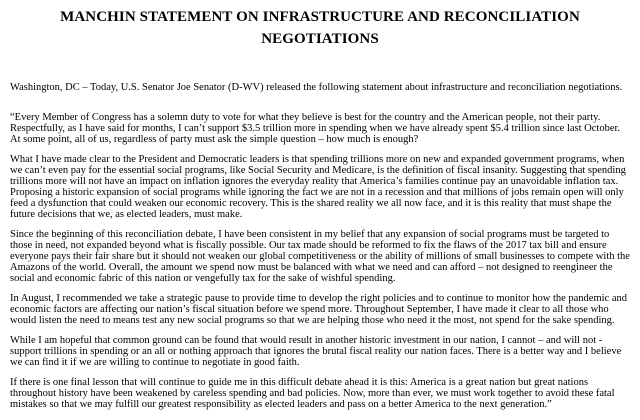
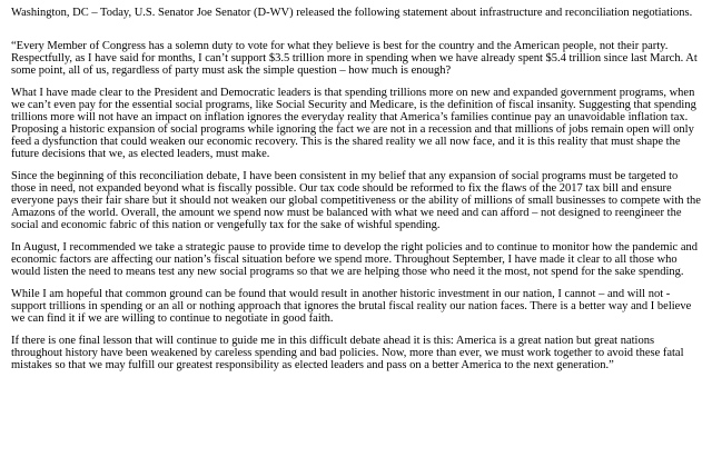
- MANCHIN STATEMENT ON INFRASTRUCTURE AND RECONCILIATION
- NEGOTIATIONS
  Washington, DC – Today, U.S. Senator Joe Senator (D-WV) released the following statement about infrastructure and reconciliation negotiations.
- “Every Member of Congress has a solemn duty to vote for what they believe is best for the country and the American people, not their party. Respectfully, as I have said for months, I can’t support $3.5 trillion more in spending when we have already spent $5.4 trillion since last October. At some point, all of us, regardless of party must ask the simple question – how much is enough?
+ “Every Member of Congress has a solemn duty to vote for what they believe is best for the country and the American people, not their party. Respectfully, as I have said for months, I can’t support $3.5 trillion more in spending when we have already spent $5.4 trillion since last March. At some point, all of us, regardless of party must ask the simple question – how much is enough?
  What I have made clear to the President and Democratic leaders is that spending trillions more on new and expanded government programs, when we can’t even pay for the essential social programs, like Social Security and Medicare, is the definition of fiscal insanity. Suggesting that spending trillions more will not have an impact on inflation ignores the everyday reality that America’s families continue pay an unavoidable inflation tax. Proposing a historic expansion of social programs while ignoring the fact we are not in a recession and that millions of jobs remain open will only feed a dysfunction that could weaken our economic recovery. This is the shared reality we all now face, and it is this reality that must shape the future decisions that we, as elected leaders, must make.
- Since the beginning of this reconciliation debate, I have been consistent in my belief that any expansion of social programs must be targeted to those in need, not expanded beyond what is fiscally possible. Our tax made should be reformed to fix the flaws of the 2017 tax bill and ensure everyone pays their fair share but it should not weaken our global competitiveness or the ability of millions of small businesses to compete with the Amazons of the world. Overall, the amount we spend now must be balanced with what we need and can afford – not designed to reengineer the social and economic fabric of this nation or vengefully tax for the sake of wishful spending.
+ Since the beginning of this reconciliation debate, I have been consistent in my belief that any expansion of social programs must be targeted to those in need, not expanded beyond what is fiscally possible. Our tax code should be reformed to fix the flaws of the 2017 tax bill and ensure everyone pays their fair share but it should not weaken our global competitiveness or the ability of millions of small businesses to compete with the Amazons of the world. Overall, the amount we spend now must be balanced with what we need and can afford – not designed to reengineer the social and economic fabric of this nation or vengefully tax for the sake of wishful spending.
  In August, I recommended we take a strategic pause to provide time to develop the right policies and to continue to monitor how the pandemic and economic factors are affecting our nation’s fiscal situation before we spend more. Throughout September, I have made it clear to all those who would listen the need to means test any new social programs so that we are helping those who need it the most, not spend for the sake spending.
  While I am hopeful that common ground can be found that would result in another historic investment in our nation, I cannot – and will not - support trillions in spending or an all or nothing approach that ignores the brutal fiscal reality our nation faces. There is a better way and I believe we can find it if we are willing to continue to negotiate in good faith.
  If there is one final lesson that will continue to guide me in this difficult debate ahead it is this: America is a great nation but great nations throughout history have been weakened by careless spending and bad policies. Now, more than ever, we must work together to avoid these fatal mistakes so that we may fulfill our greatest responsibility as elected leaders and pass on a better America to the next generation.”
